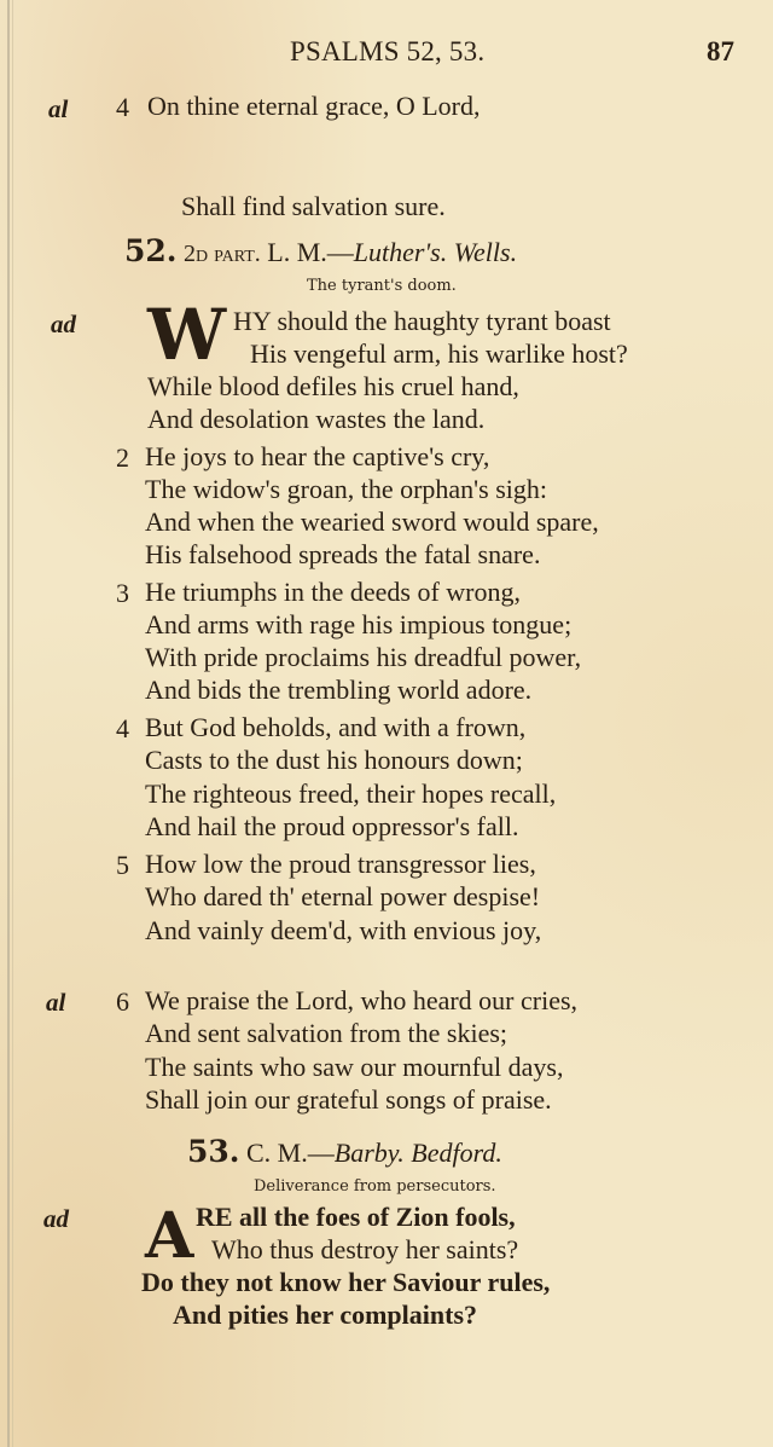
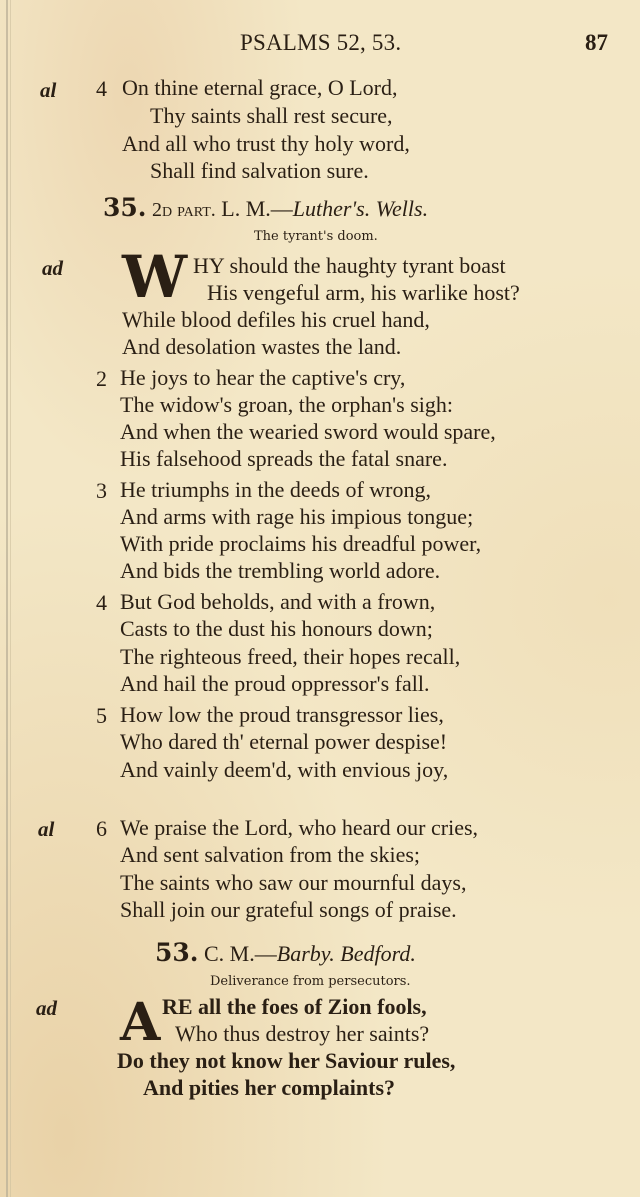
  PSALMS 52, 53.
  87
  al
  4
  On thine eternal grace, O Lord,
+ Thy saints shall rest secure,
+ And all who trust thy holy word,
  Shall find salvation sure.
- 52. 2d part. L. M.—Luther's. Wells.
+ 35. 2d part. L. M.—Luther's. Wells.
  The tyrant's doom.
  ad
  W
  HY should the haughty tyrant boast
  His vengeful arm, his warlike host?
  While blood defiles his cruel hand,
  And desolation wastes the land.
  2
  He joys to hear the captive's cry,
  The widow's groan, the orphan's sigh:
  And when the wearied sword would spare,
  His falsehood spreads the fatal snare.
  3
  He triumphs in the deeds of wrong,
  And arms with rage his impious tongue;
  With pride proclaims his dreadful power,
  And bids the trembling world adore.
  4
  But God beholds, and with a frown,
  Casts to the dust his honours down;
  The righteous freed, their hopes recall,
  And hail the proud oppressor's fall.
  5
  How low the proud transgressor lies,
  Who dared th' eternal power despise!
  And vainly deem'd, with envious joy,
  al
  6
  We praise the Lord, who heard our cries,
  And sent salvation from the skies;
  The saints who saw our mournful days,
  Shall join our grateful songs of praise.
  53. C. M.—Barby. Bedford.
  Deliverance from persecutors.
  ad
  A
  RE all the foes of Zion fools,
  Who thus destroy her saints?
  Do they not know her Saviour rules,
  And pities her complaints?
